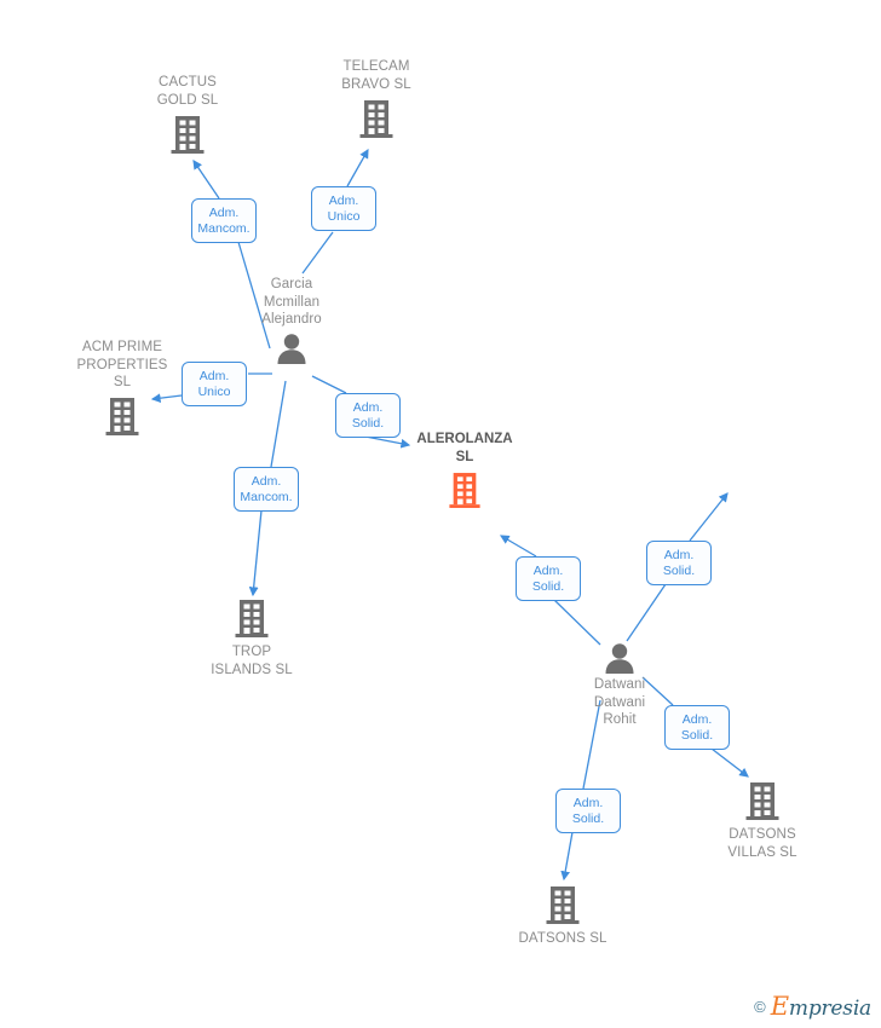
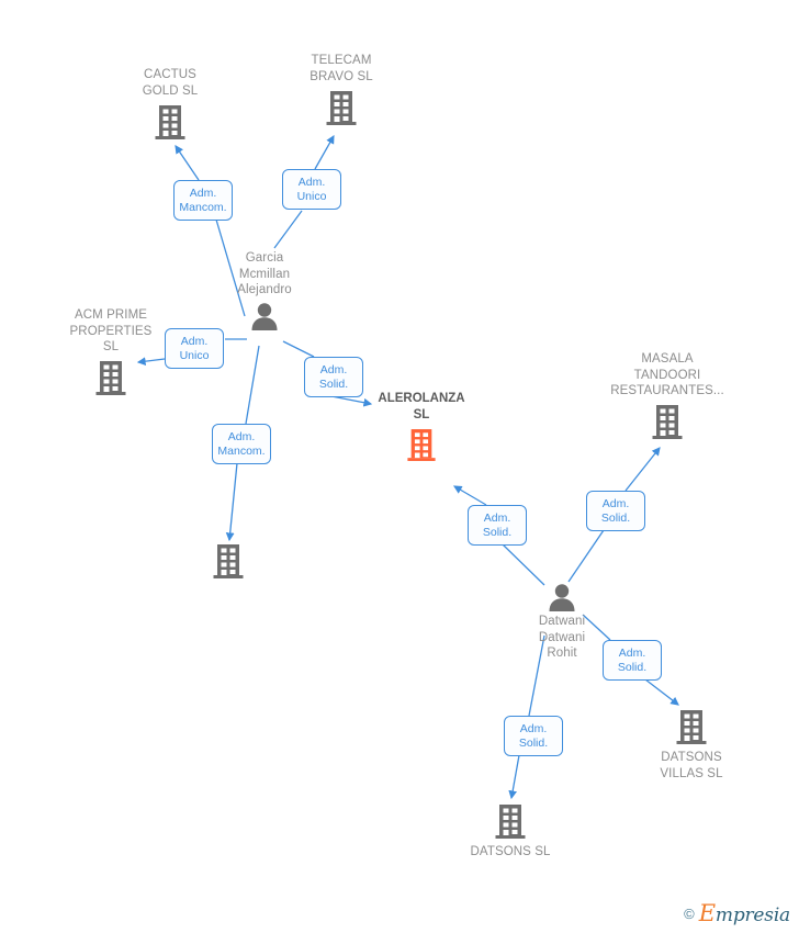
  CACTUS
  GOLD SL
  TELECAM
  BRAVO SL
  ACM PRIME
  PROPERTIES
  SL
- TROP
- ISLANDS SL
  ALEROLANZA
  SL
+ MASALA
+ TANDOORI
+ RESTAURANTES...
  DATSONS
  VILLAS SL
  DATSONS SL
  Garcia
  Mcmillan
  Alejandro
  Datwani
  Datwani
  Rohit
  Adm.
  Mancom.
  Adm.
  Unico
  Adm.
  Unico
  Adm.
  Mancom.
  Adm.
  Solid.
  Adm.
  Solid.
  Adm.
  Solid.
  Adm.
  Solid.
  Adm.
  Solid.
  ©
  Empresia
